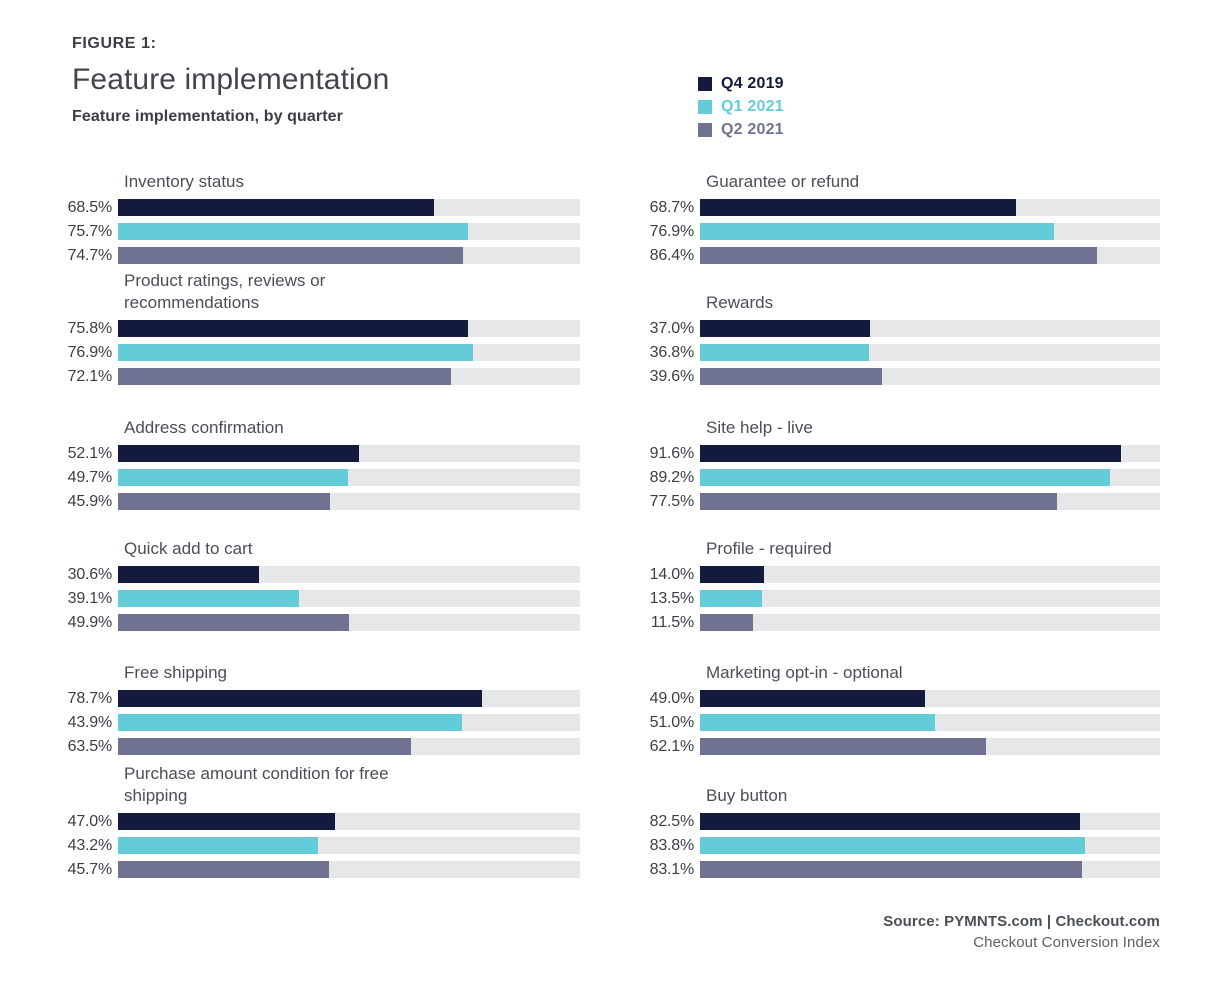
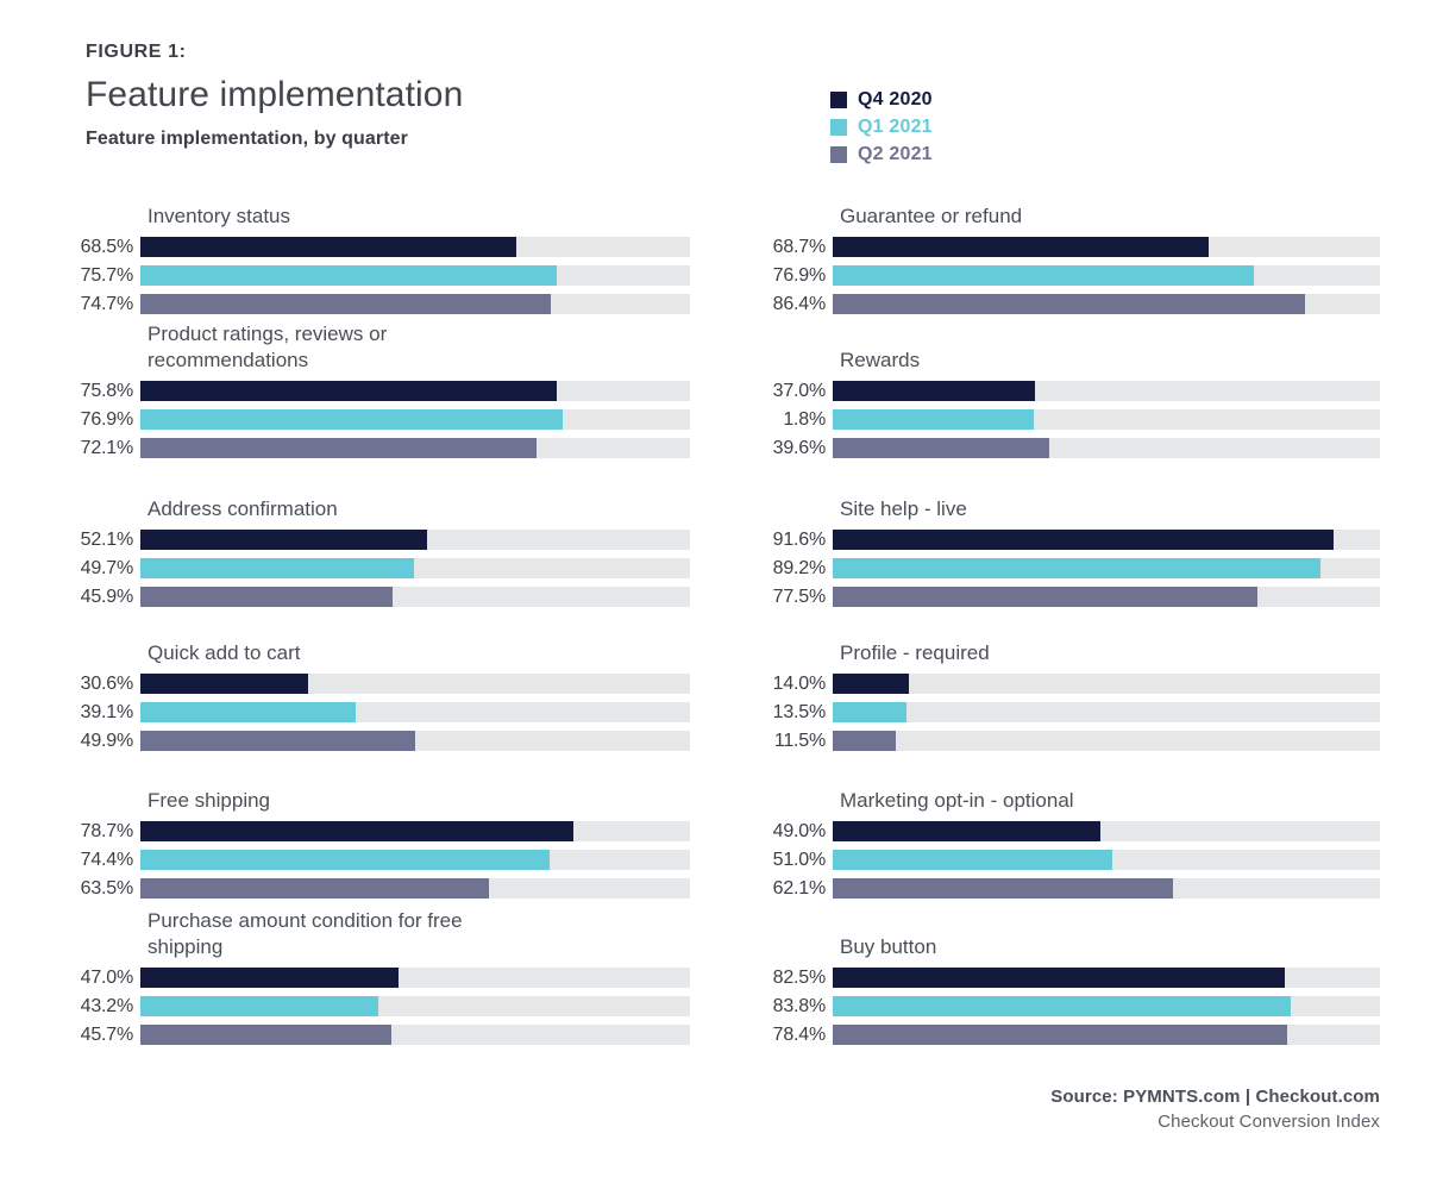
  FIGURE 1:
  Feature implementation
  Feature implementation, by quarter
- Q4 2019
+ Q4 2020
  Q1 2021
  Q2 2021
  Inventory status
  68.5%
  75.7%
  74.7%
  Product ratings, reviews or
  recommendations
  75.8%
  76.9%
  72.1%
  Address confirmation
  52.1%
  49.7%
  45.9%
  Quick add to cart
  30.6%
  39.1%
  49.9%
  Free shipping
  78.7%
- 43.9%
+ 74.4%
  63.5%
  Purchase amount condition for free
  shipping
  47.0%
  43.2%
  45.7%
  Guarantee or refund
  68.7%
  76.9%
  86.4%
  Rewards
  37.0%
- 36.8%
+ 1.8%
  39.6%
  Site help - live
  91.6%
  89.2%
  77.5%
  Profile - required
  14.0%
  13.5%
  11.5%
  Marketing opt-in - optional
  49.0%
  51.0%
  62.1%
  Buy button
  82.5%
  83.8%
- 83.1%
+ 78.4%
  Source: PYMNTS.com | Checkout.com
  Checkout Conversion Index
